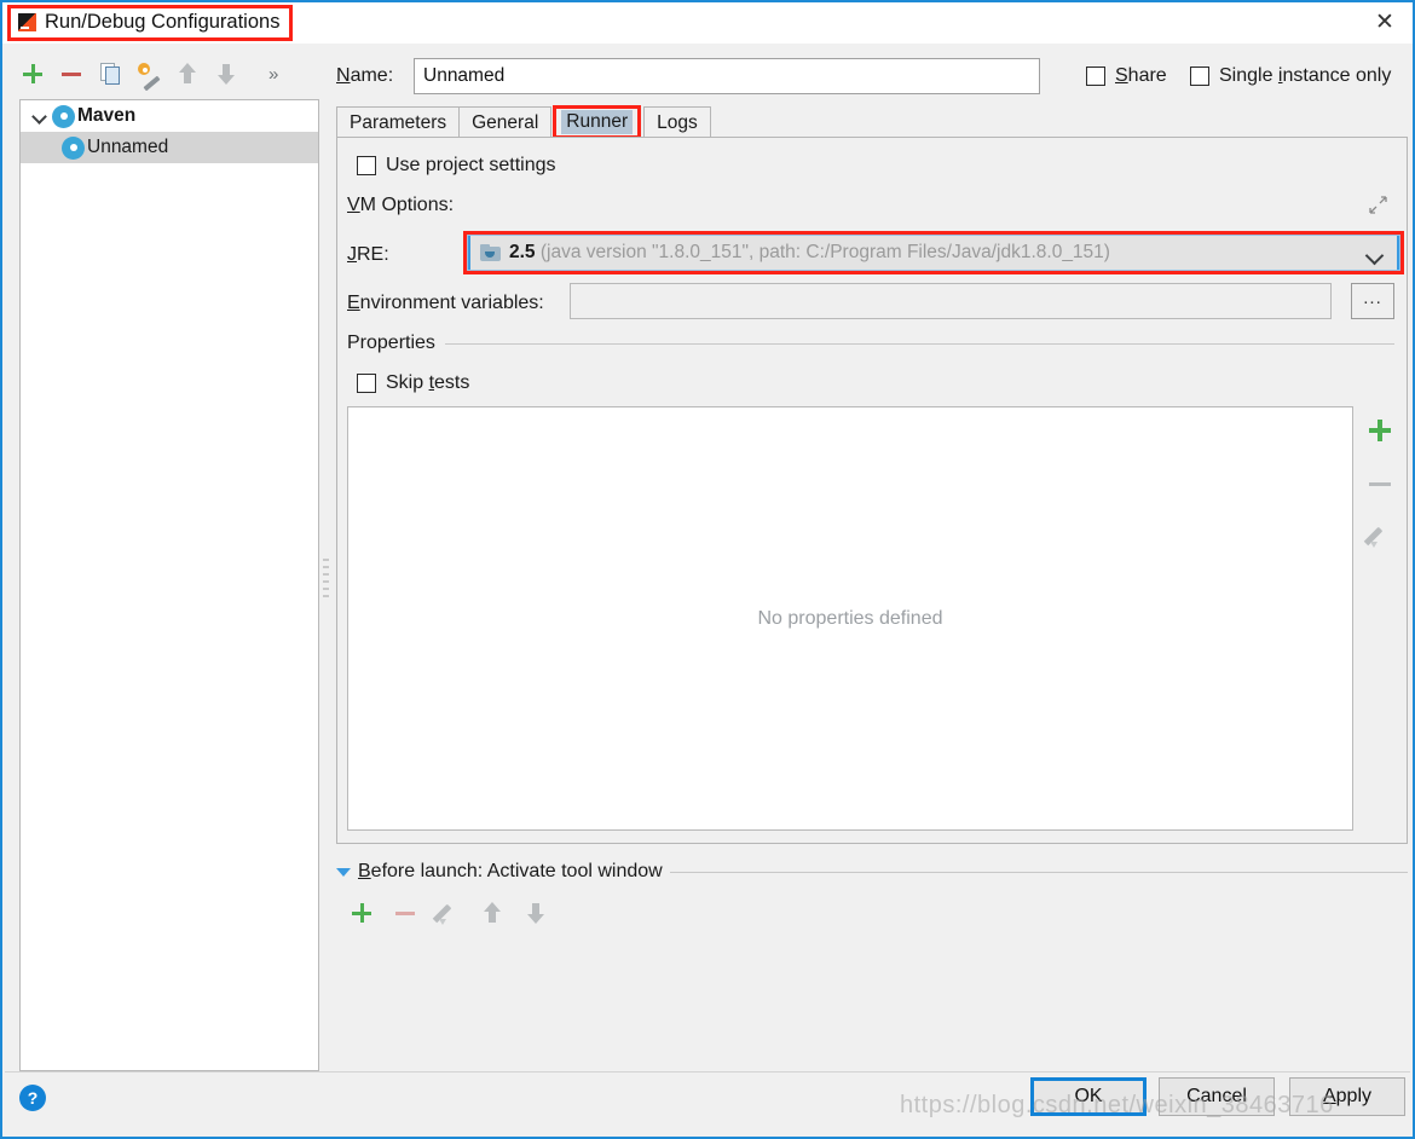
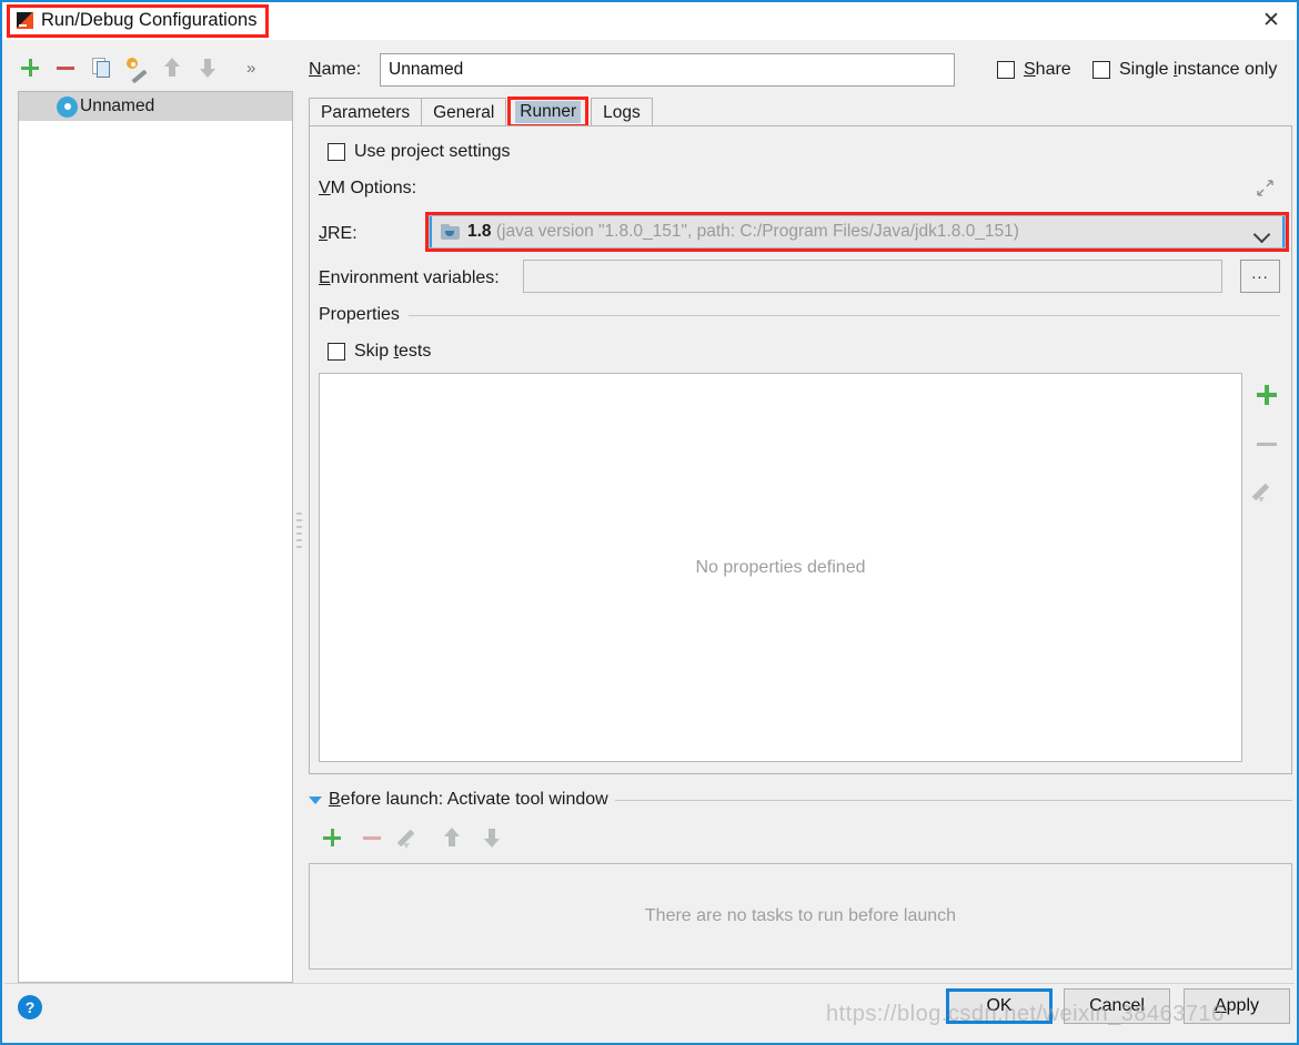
  Run/Debug Configurations
  ✕
  »
- Maven
  Unnamed
  Name:
  Unnamed
  Share
  Single instance only
  Parameters
  General
  Runner
  Logs
  Use project settings
  VM Options:
  JRE:
- 2.5 (java version "1.8.0_151", path: C:/Program Files/Java/jdk1.8.0_151)
+ 1.8 (java version "1.8.0_151", path: C:/Program Files/Java/jdk1.8.0_151)
  Environment variables:
  ...
  Properties
  Skip tests
  No properties defined
  Before launch: Activate tool window
+ There are no tasks to run before launch
  ?
  OK
  Cancel
  A
  pply
  https://blog.csdn.net/weixin_38463716
